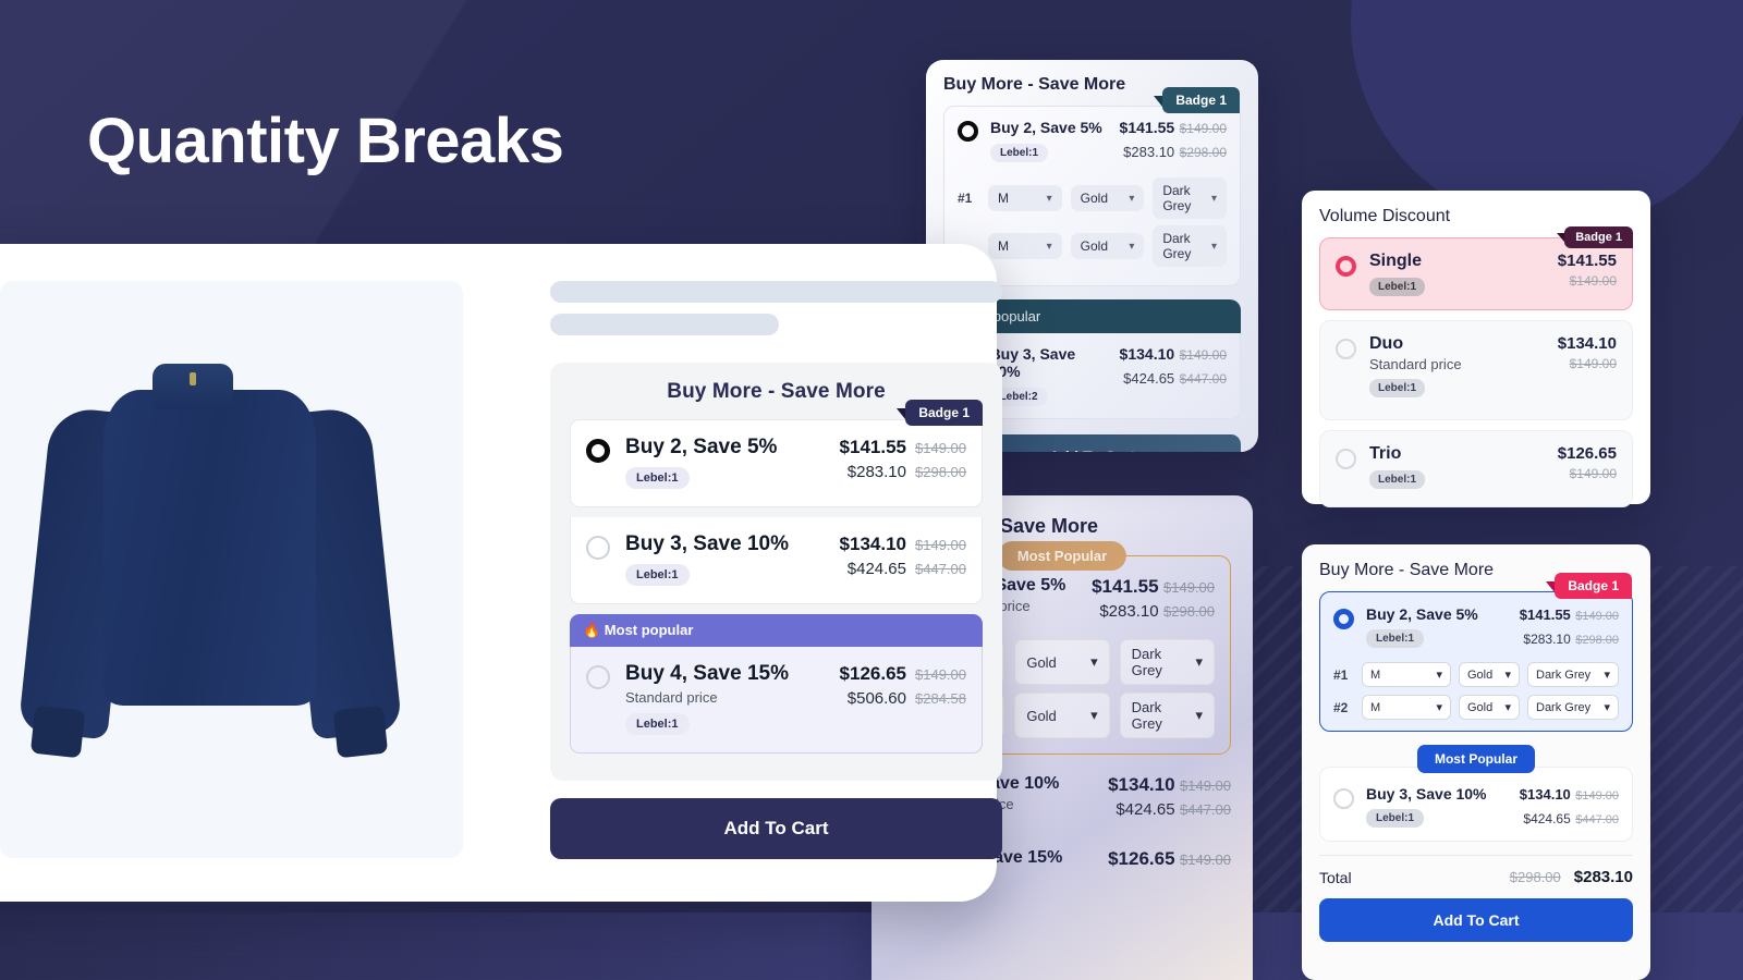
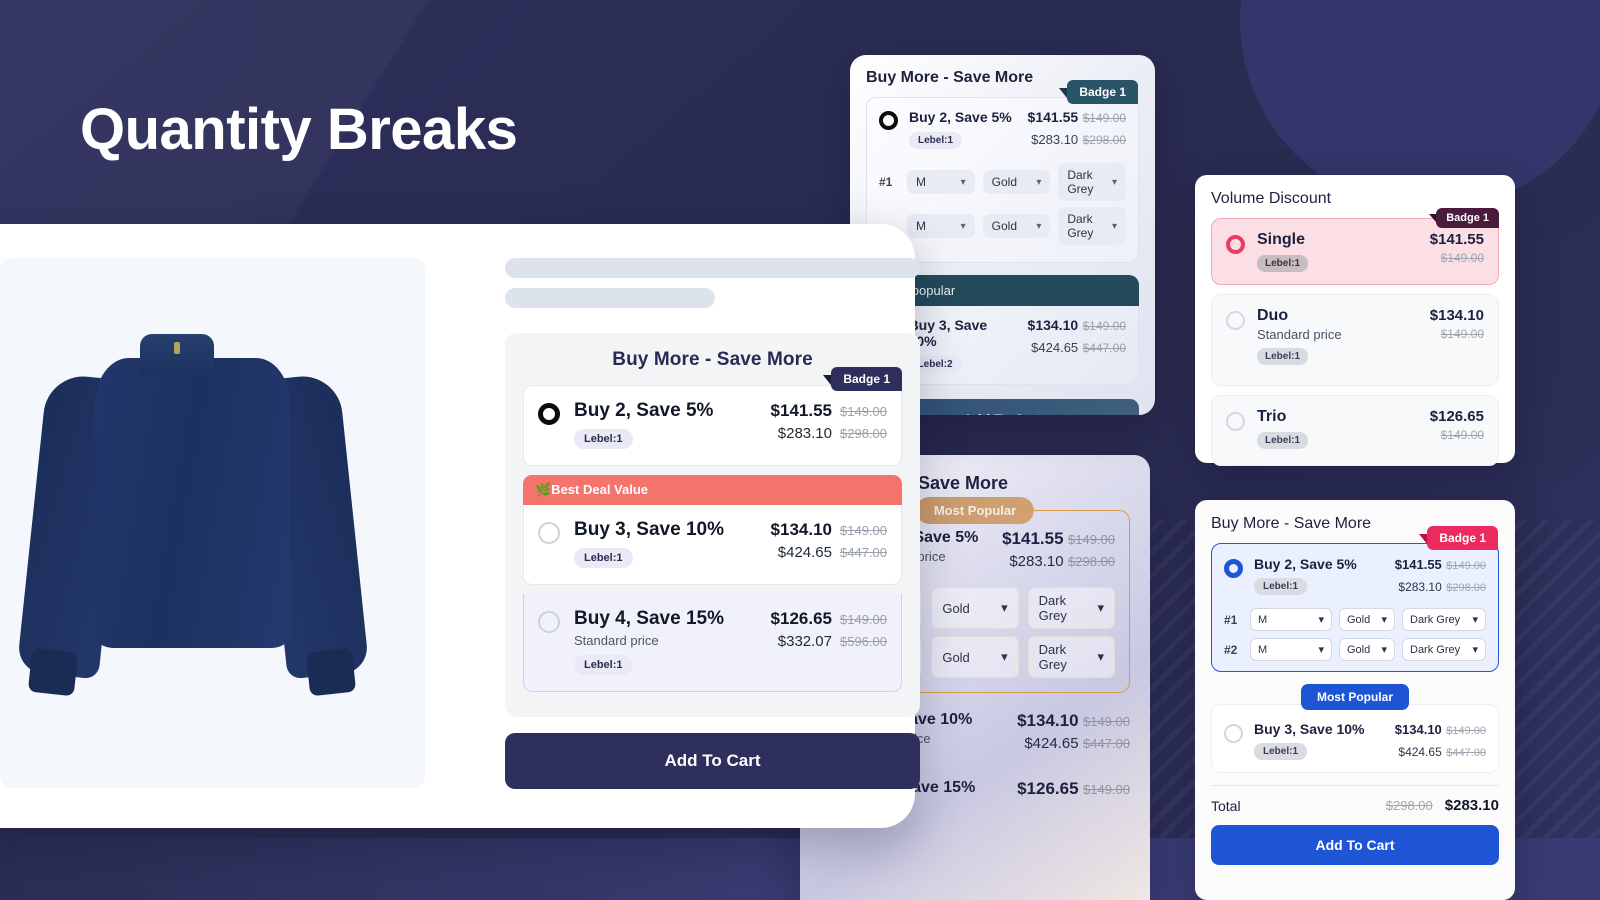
  Quantity Breaks
  Buy More - Save More
  Badge 1
  Buy 2, Save 5%
  Lebel:1
  $141.55
  $149.00
  $283.10
  $298.00
+ 🌿Best Deal Value
  Buy 3, Save 10%
  Lebel:1
  $134.10
  $149.00
  $424.65
  $447.00
- 🔥 Most popular
  Buy 4, Save 15%
  Standard price
  Lebel:1
  $126.65
  $149.00
- $506.60
+ $332.07
- $284.58
+ $596.00
  Add To Cart
  Buy More - Save More
  Badge 1
  Buy 2, Save 5%
  Lebel:1
  $141.55 $149.00
  $283.10 $298.00
  #1
  M
  ▾
  Gold
  ▾
  Dark Grey
  ▾
  M
  ▾
  Gold
  ▾
  Dark Grey
  ▾
  uy 3, Save 0%
  Lebel:2
  $134.10 $149.00
  $424.65 $447.00
  Most Popular
  $141.55 $149.00
  $283.10 $298.00
  Gold
  ▾
  Dark Grey
  ▾
  Gold
  ▾
  Dark Grey
  ▾
  $134.10 $149.00
  $424.65 $447.00
  $126.65 $149.00
  Volume Discount
  Badge 1
  Single
  Lebel:1
  $141.55
  $149.00
  Duo
  Standard price
  Lebel:1
  $134.10
  $149.00
  Trio
  Lebel:1
  $126.65
  $149.00
  Buy More - Save More
  Badge 1
  Buy 2, Save 5%
  Lebel:1
  $141.55 $149.00
  $283.10 $298.00
  #1
  M
  ▾
  Gold
  ▾
  Dark Grey
  ▾
  #2
  M
  ▾
  Gold
  ▾
  Dark Grey
  ▾
  Most Popular
  Buy 3, Save 10%
  Lebel:1
  $134.10 $149.00
  $424.65 $447.00
  Total
  $298.00
  $283.10
  Add To Cart
